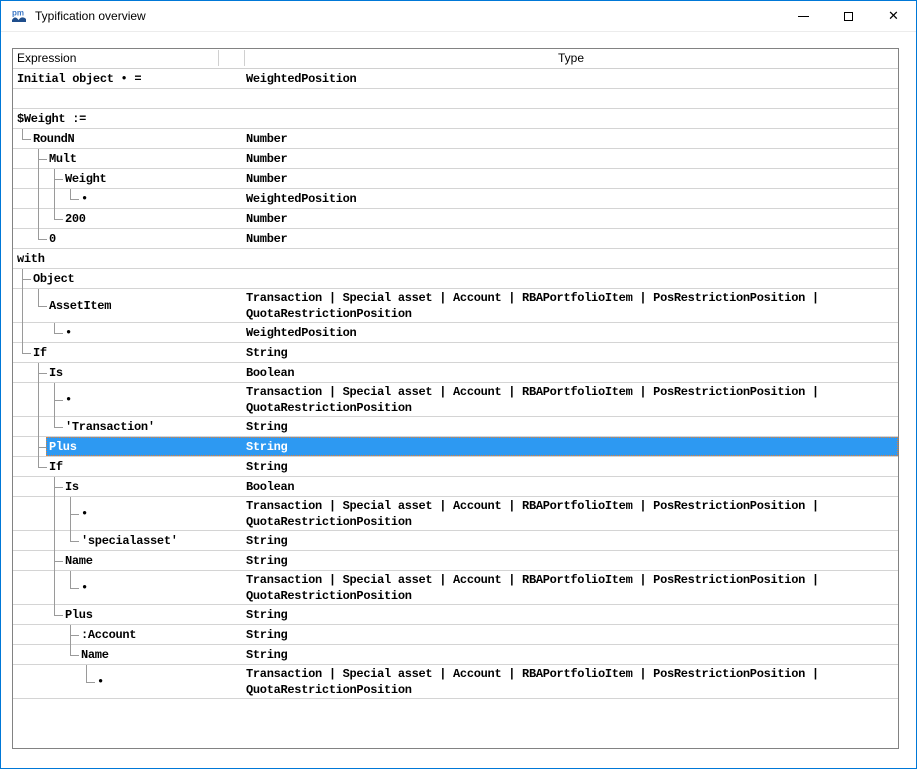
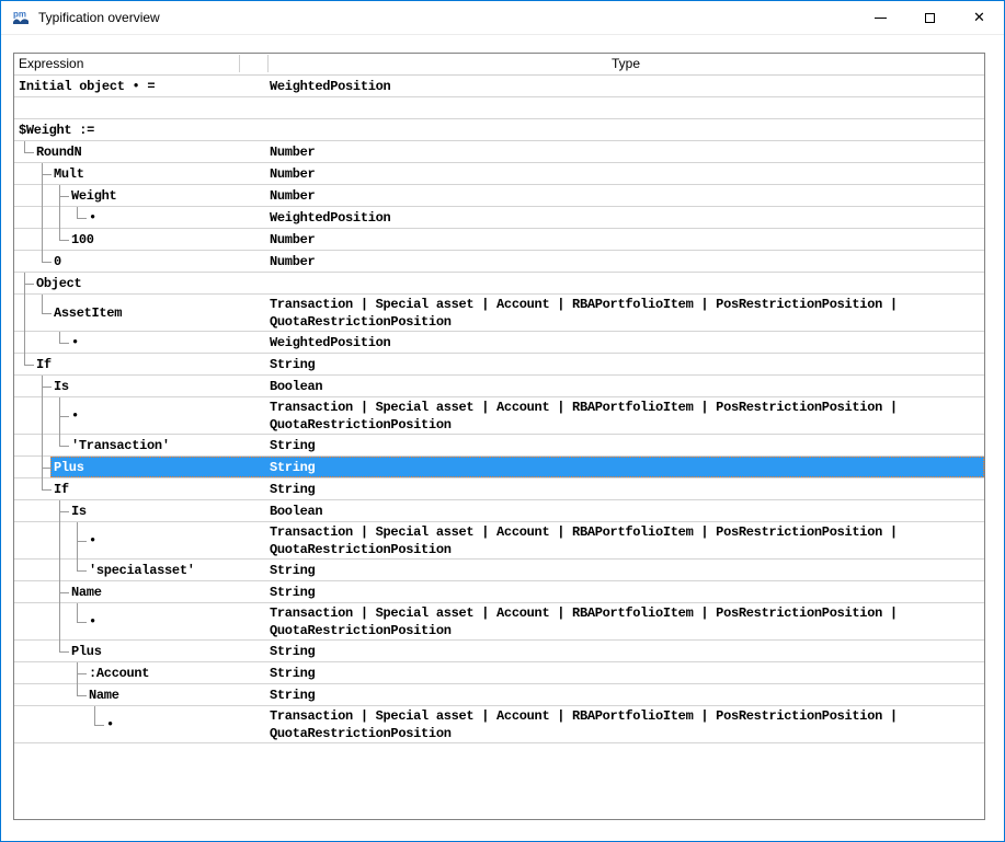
  pm
  Typification overview
  ✕
  Expression
  Type
  Initial object • =
  WeightedPosition
  $Weight :=
  RoundN
  Number
  Mult
  Number
  Weight
  Number
  •
  WeightedPosition
- 200
+ 100
  Number
  0
  Number
- with
  Object
  AssetItem
  Transaction | Special asset | Account | RBAPortfolioItem | PosRestrictionPosition |
  QuotaRestrictionPosition
  •
  WeightedPosition
  If
  String
  Is
  Boolean
  •
  Transaction | Special asset | Account | RBAPortfolioItem | PosRestrictionPosition |
  QuotaRestrictionPosition
  'Transaction'
  String
  Plus
  String
  If
  String
  Is
  Boolean
  •
  Transaction | Special asset | Account | RBAPortfolioItem | PosRestrictionPosition |
  QuotaRestrictionPosition
  'specialasset'
  String
  Name
  String
  •
  Transaction | Special asset | Account | RBAPortfolioItem | PosRestrictionPosition |
  QuotaRestrictionPosition
  Plus
  String
  :Account
  String
  Name
  String
  •
  Transaction | Special asset | Account | RBAPortfolioItem | PosRestrictionPosition |
  QuotaRestrictionPosition
